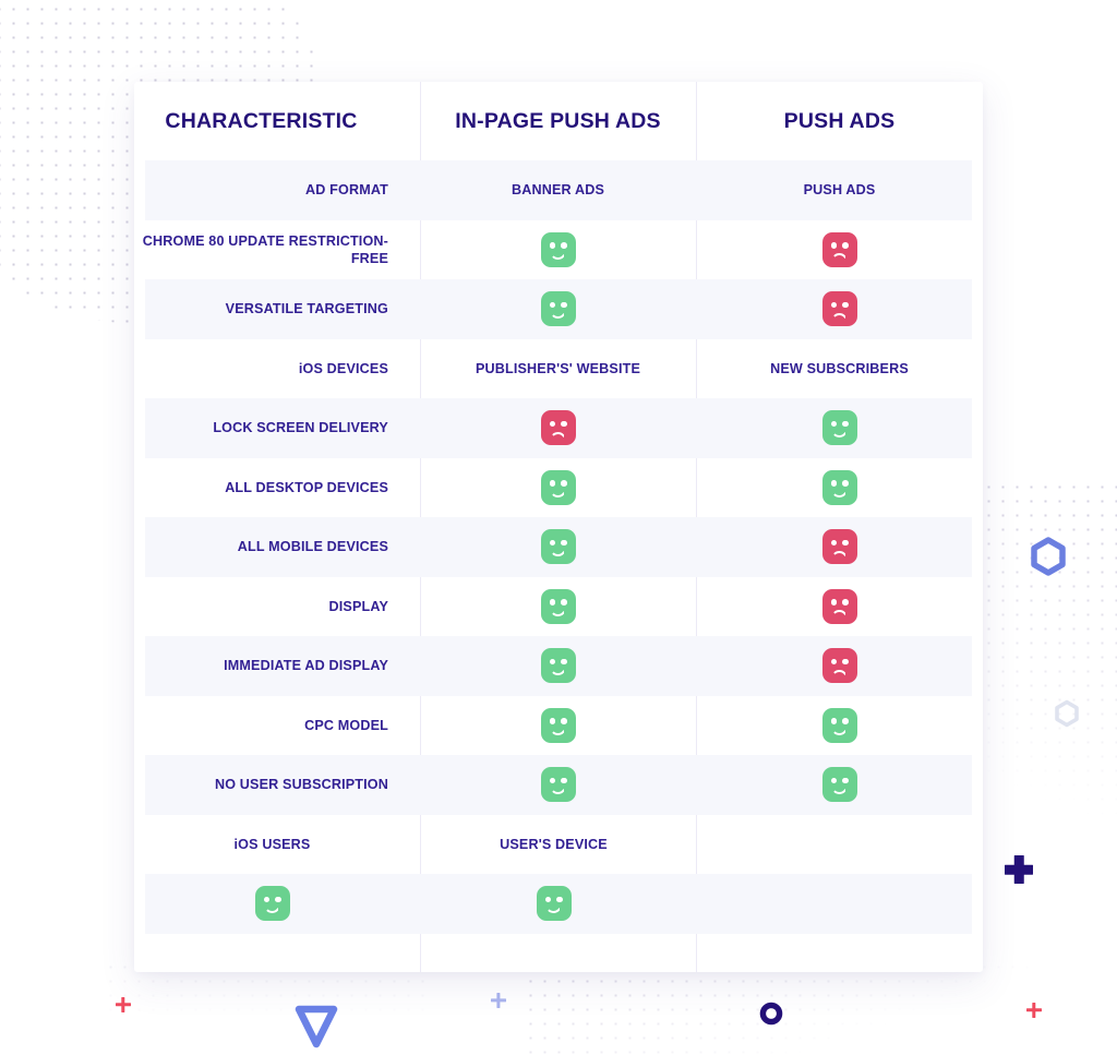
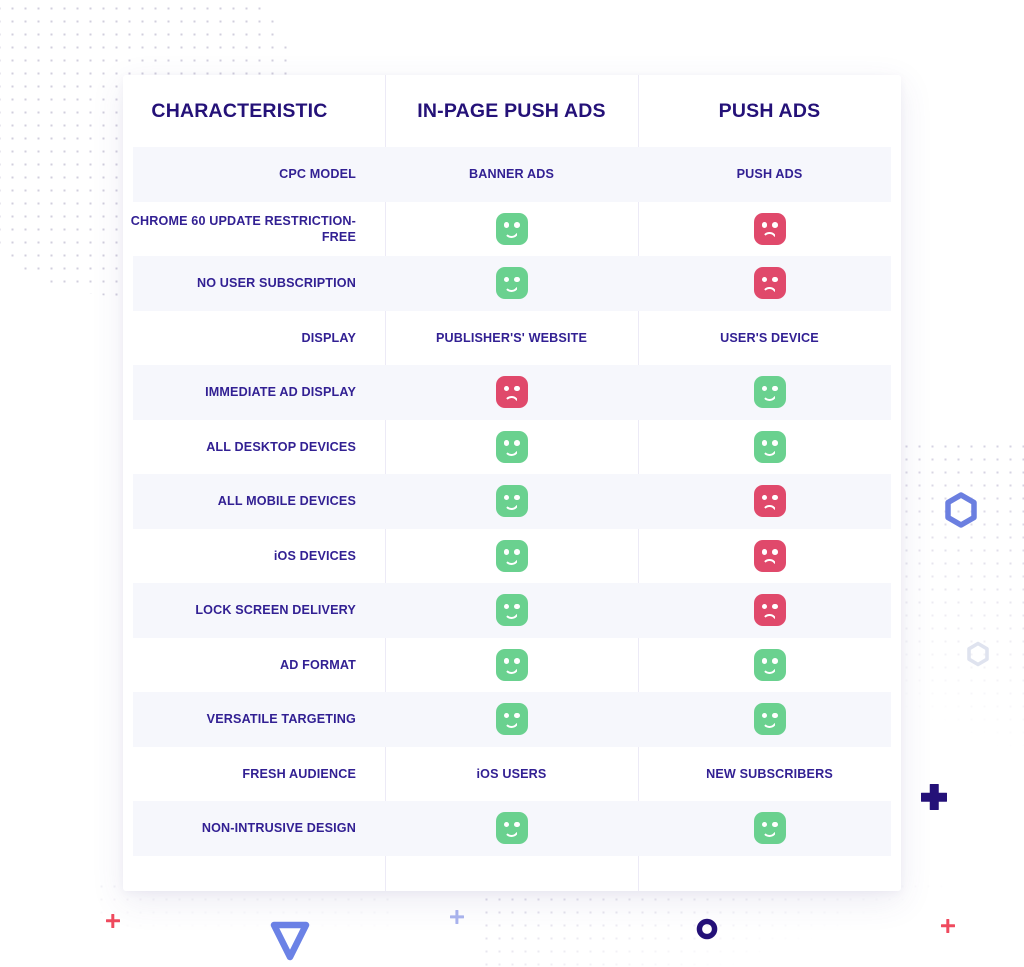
  CHARACTERISTIC
  IN-PAGE PUSH ADS
  PUSH ADS
- AD FORMAT
+ CPC MODEL
  BANNER ADS
  PUSH ADS
- CHROME 80 UPDATE RESTRICTION-FREE
+ CHROME 60 UPDATE RESTRICTION-FREE
- VERSATILE TARGETING
+ NO USER SUBSCRIPTION
- iOS DEVICES
+ DISPLAY
  PUBLISHER'S' WEBSITE
- NEW SUBSCRIBERS
+ USER'S DEVICE
- LOCK SCREEN DELIVERY
+ IMMEDIATE AD DISPLAY
  ALL DESKTOP DEVICES
  ALL MOBILE DEVICES
- DISPLAY
+ iOS DEVICES
- IMMEDIATE AD DISPLAY
+ LOCK SCREEN DELIVERY
- CPC MODEL
+ AD FORMAT
- NO USER SUBSCRIPTION
+ VERSATILE TARGETING
+ FRESH AUDIENCE
  iOS USERS
- USER'S DEVICE
+ NEW SUBSCRIBERS
+ NON-INTRUSIVE DESIGN
